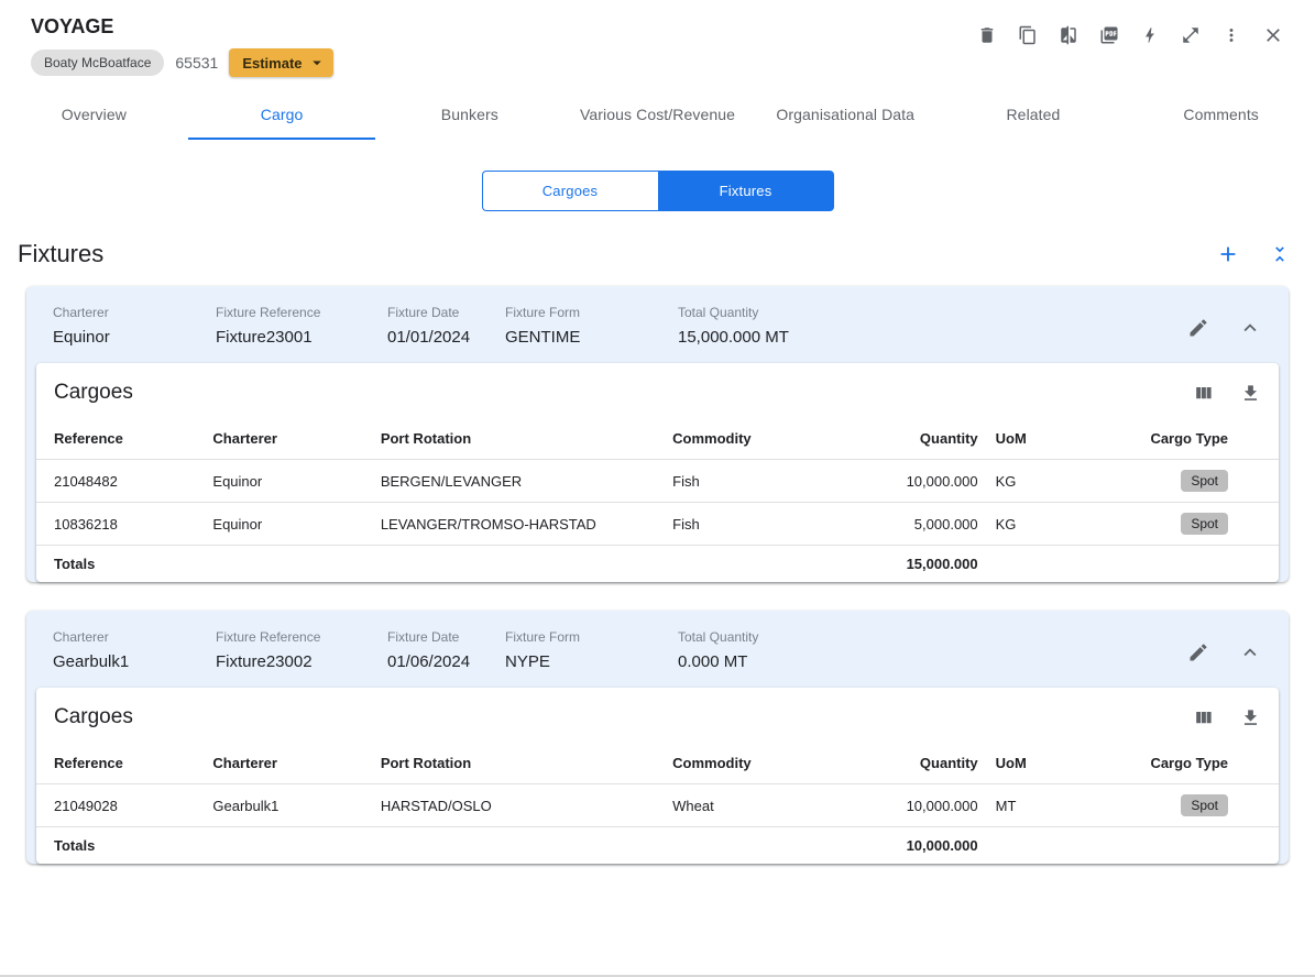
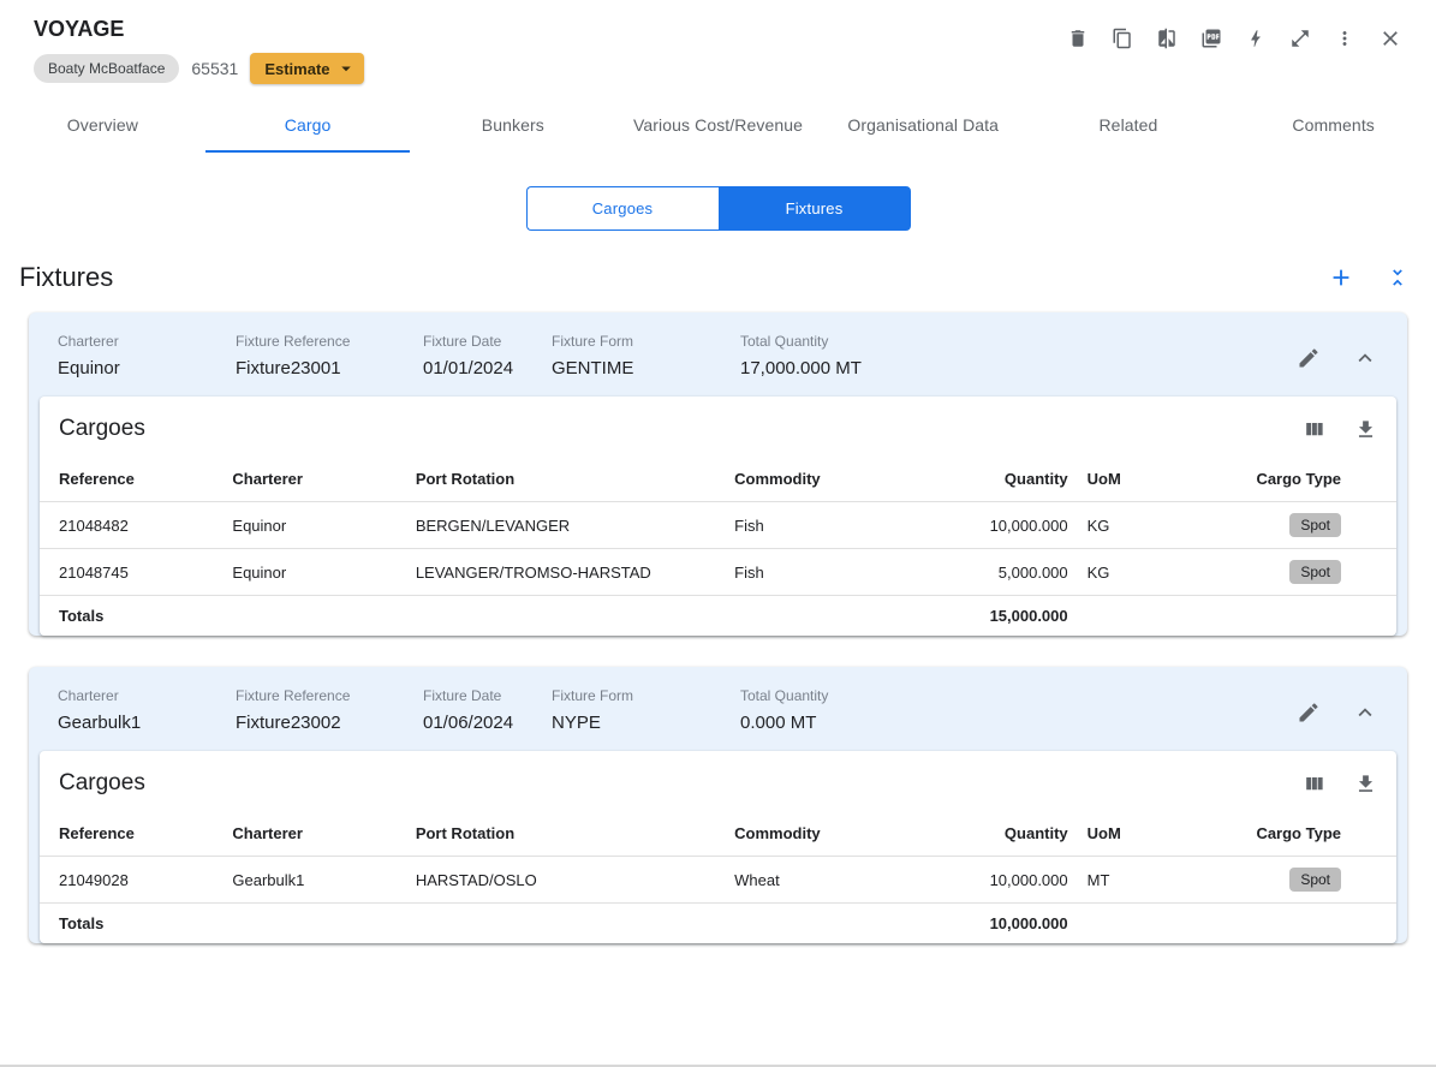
  VOYAGE
  Boaty McBoatface
  65531
  Estimate
  Overview
  Cargo
  Bunkers
  Various Cost/Revenue
  Organisational Data
  Related
  Comments
  Cargoes
  Fixtures
  Fixtures
  Charterer
  Equinor
  Fixture Reference
  Fixture23001
  Fixture Date
  01/01/2024
  Fixture Form
  GENTIME
  Total Quantity
- 15,000.000 MT
+ 17,000.000 MT
  Cargoes
  Reference	Charterer	Port Rotation	Commodity	Quantity	UoM	Cargo Type
  21048482	Equinor	BERGEN/LEVANGER	Fish	10,000.000	KG	Spot
- 10836218	Equinor	LEVANGER/TROMSO-HARSTAD	Fish	5,000.000	KG	Spot
+ 21048745	Equinor	LEVANGER/TROMSO-HARSTAD	Fish	5,000.000	KG	Spot
  Totals				15,000.000
  Charterer
  Gearbulk1
  Fixture Reference
  Fixture23002
  Fixture Date
  01/06/2024
  Fixture Form
  NYPE
  Total Quantity
  0.000 MT
  Cargoes
  Reference	Charterer	Port Rotation	Commodity	Quantity	UoM	Cargo Type
  21049028	Gearbulk1	HARSTAD/OSLO	Wheat	10,000.000	MT	Spot
  Totals				10,000.000
